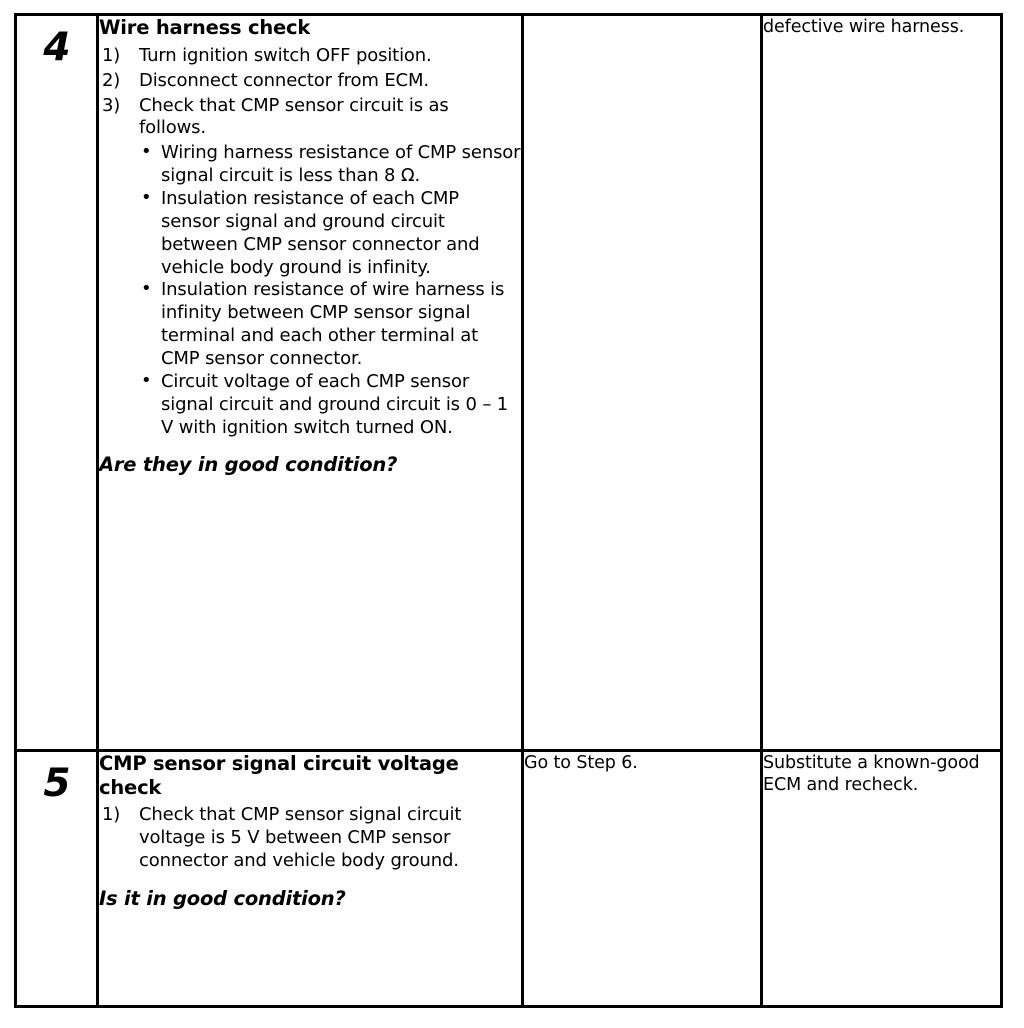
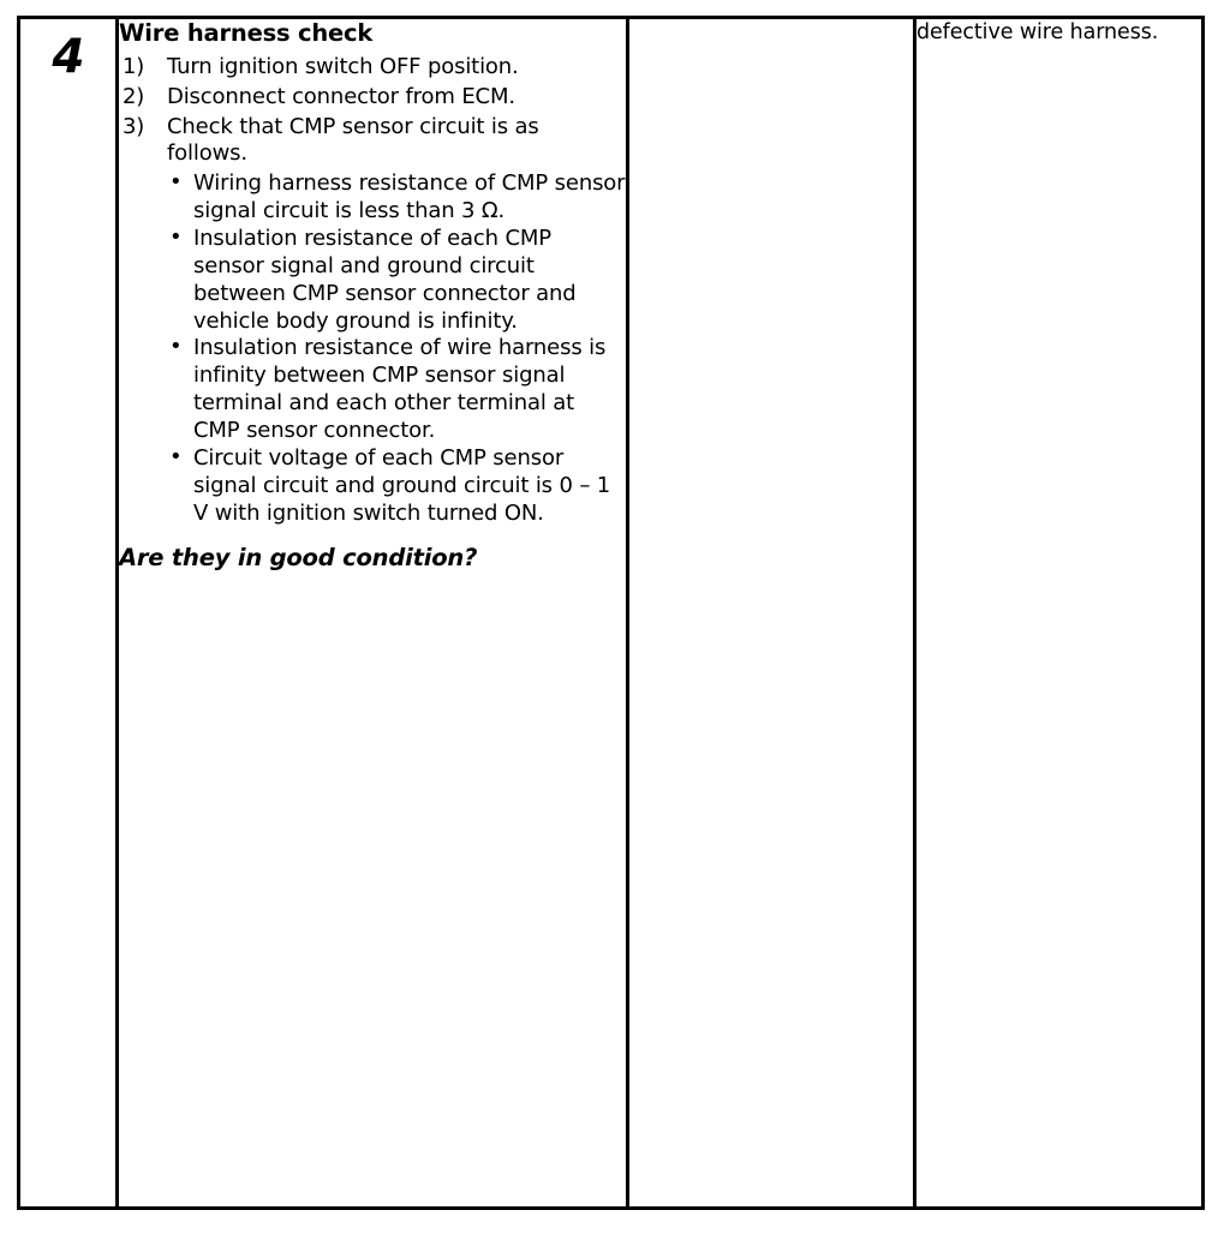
- 4	Wire harness check 1) Turn ignition switch OFF position. 2) Disconnect connector from ECM. 3) Check that CMP sensor circuit is as follows. • Wiring harness resistance of CMP sensor signal circuit is less than 8 Ω. • Insulation resistance of each CMP sensor signal and ground circuit between CMP sensor connector and vehicle body ground is infinity. • Insulation resistance of wire harness is infinity between CMP sensor signal terminal and each other terminal at CMP sensor connector. • Circuit voltage of each CMP sensor signal circuit and ground circuit is 0 – 1 V with ignition switch turned ON. Are they in good condition?		defective wire harness.
+ 4	Wire harness check 1) Turn ignition switch OFF position. 2) Disconnect connector from ECM. 3) Check that CMP sensor circuit is as follows. • Wiring harness resistance of CMP sensor signal circuit is less than 3 Ω. • Insulation resistance of each CMP sensor signal and ground circuit between CMP sensor connector and vehicle body ground is infinity. • Insulation resistance of wire harness is infinity between CMP sensor signal terminal and each other terminal at CMP sensor connector. • Circuit voltage of each CMP sensor signal circuit and ground circuit is 0 – 1 V with ignition switch turned ON. Are they in good condition?		defective wire harness.
- 5	CMP sensor signal circuit voltage check 1) Check that CMP sensor signal circuit voltage is 5 V between CMP sensor connector and vehicle body ground. Is it in good condition?	Go to Step 6.	Substitute a known-good ECM and recheck.
